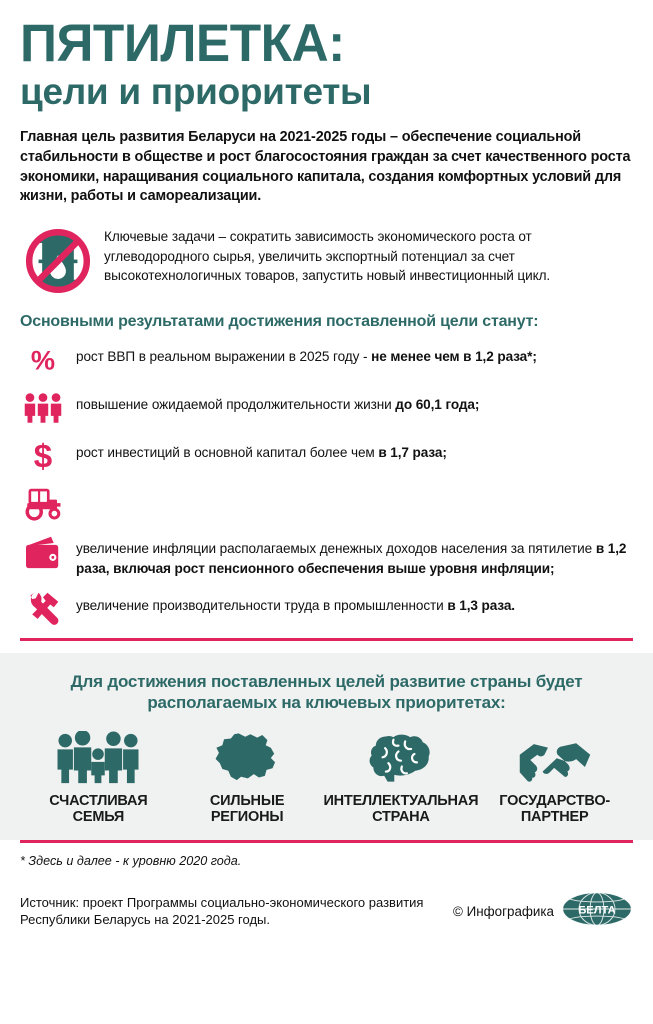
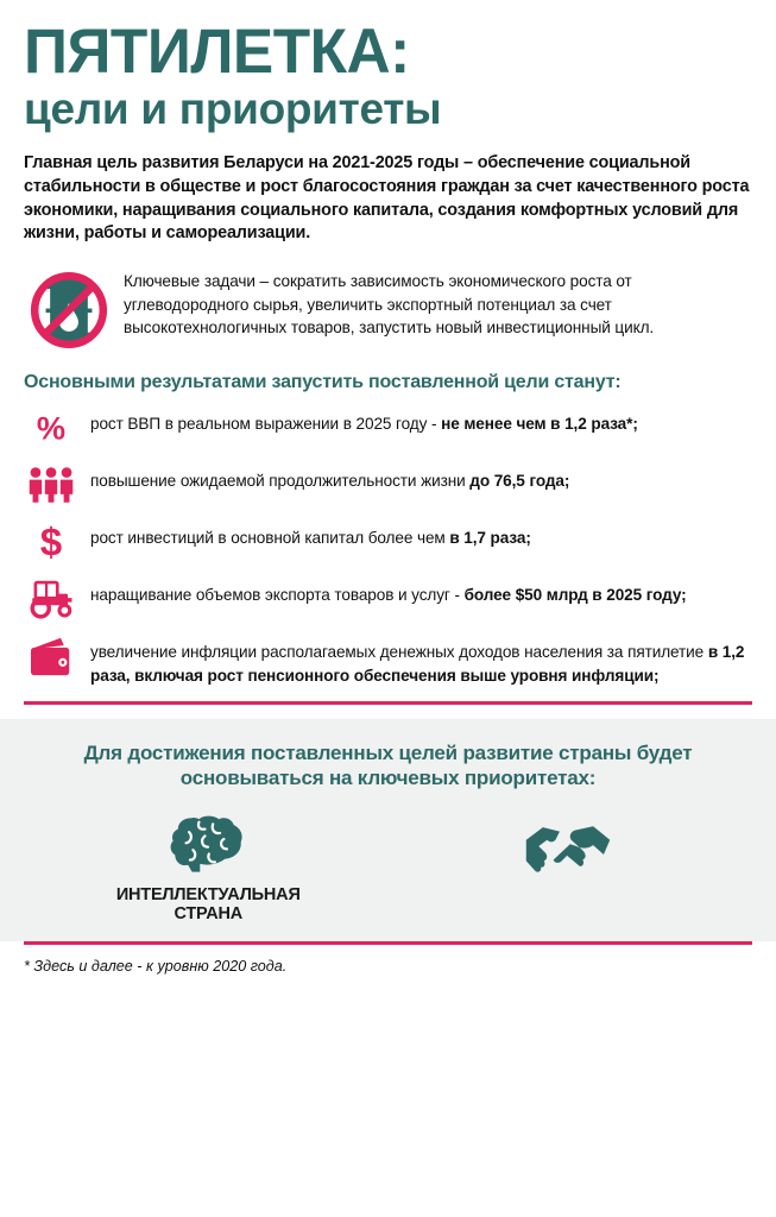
  ПЯТИЛЕТКА:
  цели и приоритеты
  Главная цель развития Беларуси на 2021-2025 годы – обеспечение социальной стабильности в обществе и рост благосостояния граждан за счет качественного роста экономики, наращивания социального капитала, создания комфортных условий для жизни, работы и самореализации.
  Ключевые задачи – сократить зависимость экономического роста от углеводородного сырья, увеличить экспортный потенциал за счет высокотехнологичных товаров, запустить новый инвестиционный цикл.
- Основными результатами достижения поставленной цели станут:
+ Основными результатами запустить поставленной цели станут:
  %
  рост ВВП в реальном выражении в 2025 году - не менее чем в 1,2 раза*;
- повышение ожидаемой продолжительности жизни до 60,1 года;
+ повышение ожидаемой продолжительности жизни до 76,5 года;
  $
  рост инвестиций в основной капитал более чем в 1,7 раза;
+ наращивание объемов экспорта товаров и услуг - более $50 млрд в 2025 году;
  увеличение инфляции располагаемых денежных доходов населения за пятилетие в 1,2 раза, включая рост пенсионного обеспечения выше уровня инфляции;
- увеличение производительности труда в промышленности в 1,3 раза.
- Для достижения поставленных целей развитие страны будет располагаемых на ключевых приоритетах:
+ Для достижения поставленных целей развитие страны будет основываться на ключевых приоритетах:
- СЧАСТЛИВАЯ
- СЕМЬЯ
- СИЛЬНЫЕ
- РЕГИОНЫ
  ИНТЕЛЛЕКТУАЛЬНАЯ
  СТРАНА
- ГОСУДАРСТВО-
- ПАРТНЕР
  * Здесь и далее - к уровню 2020 года.
- Источник: проект Программы социально-экономического развития Республики Беларусь на 2021-2025 годы.
- © Инфографика
- БЕЛТА
